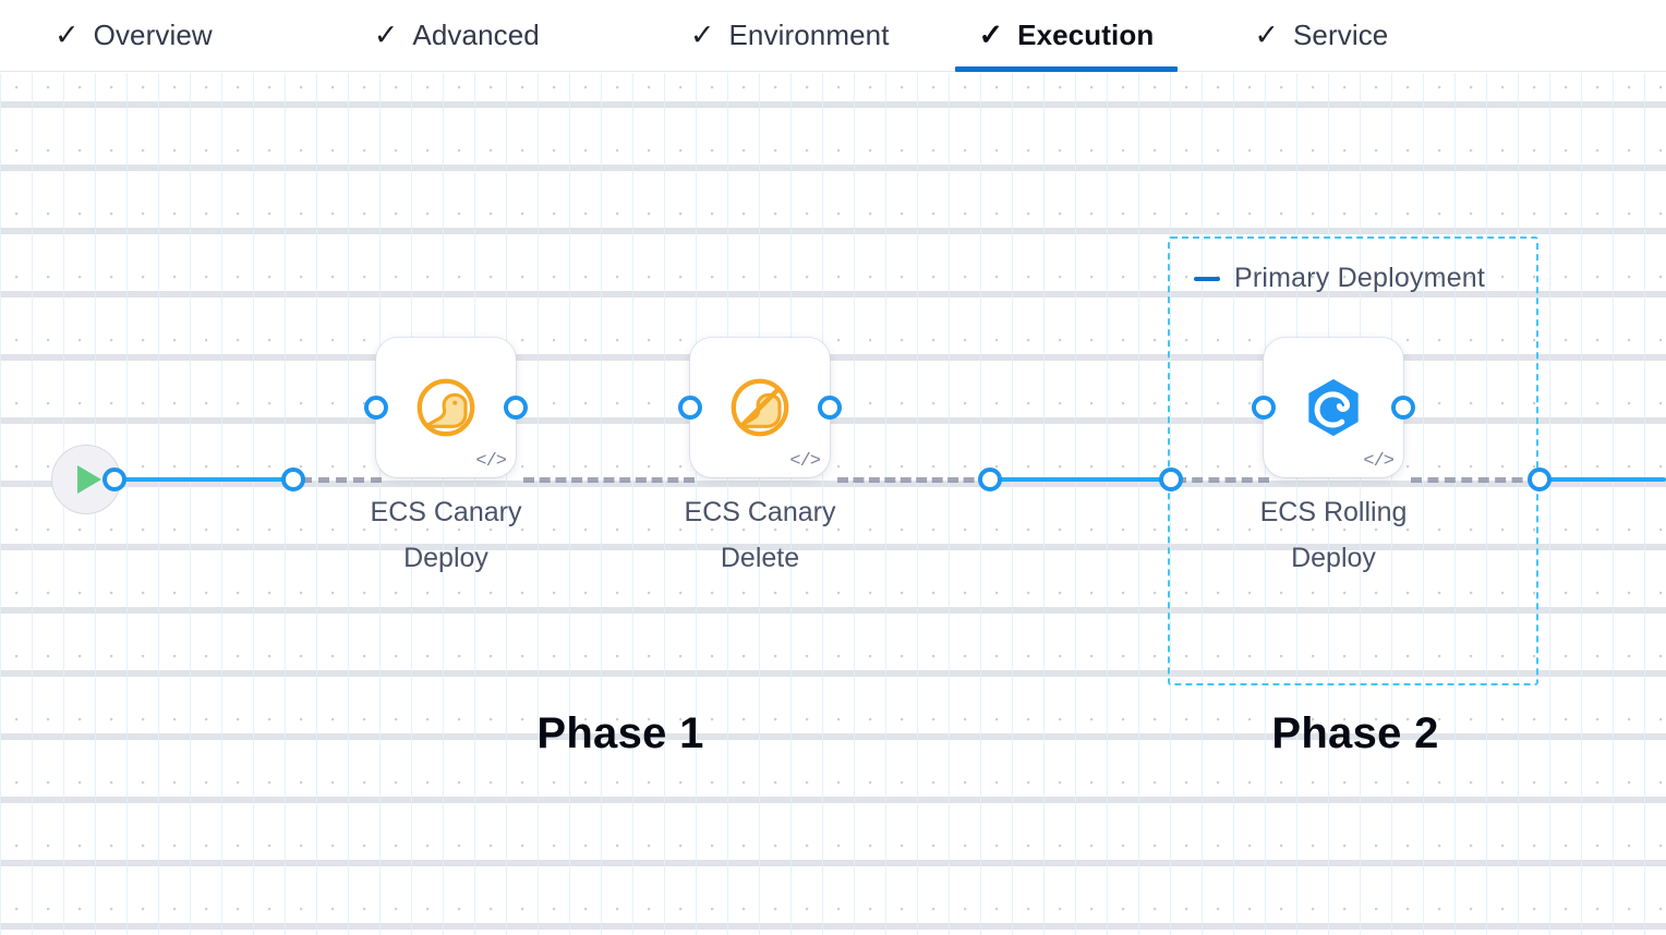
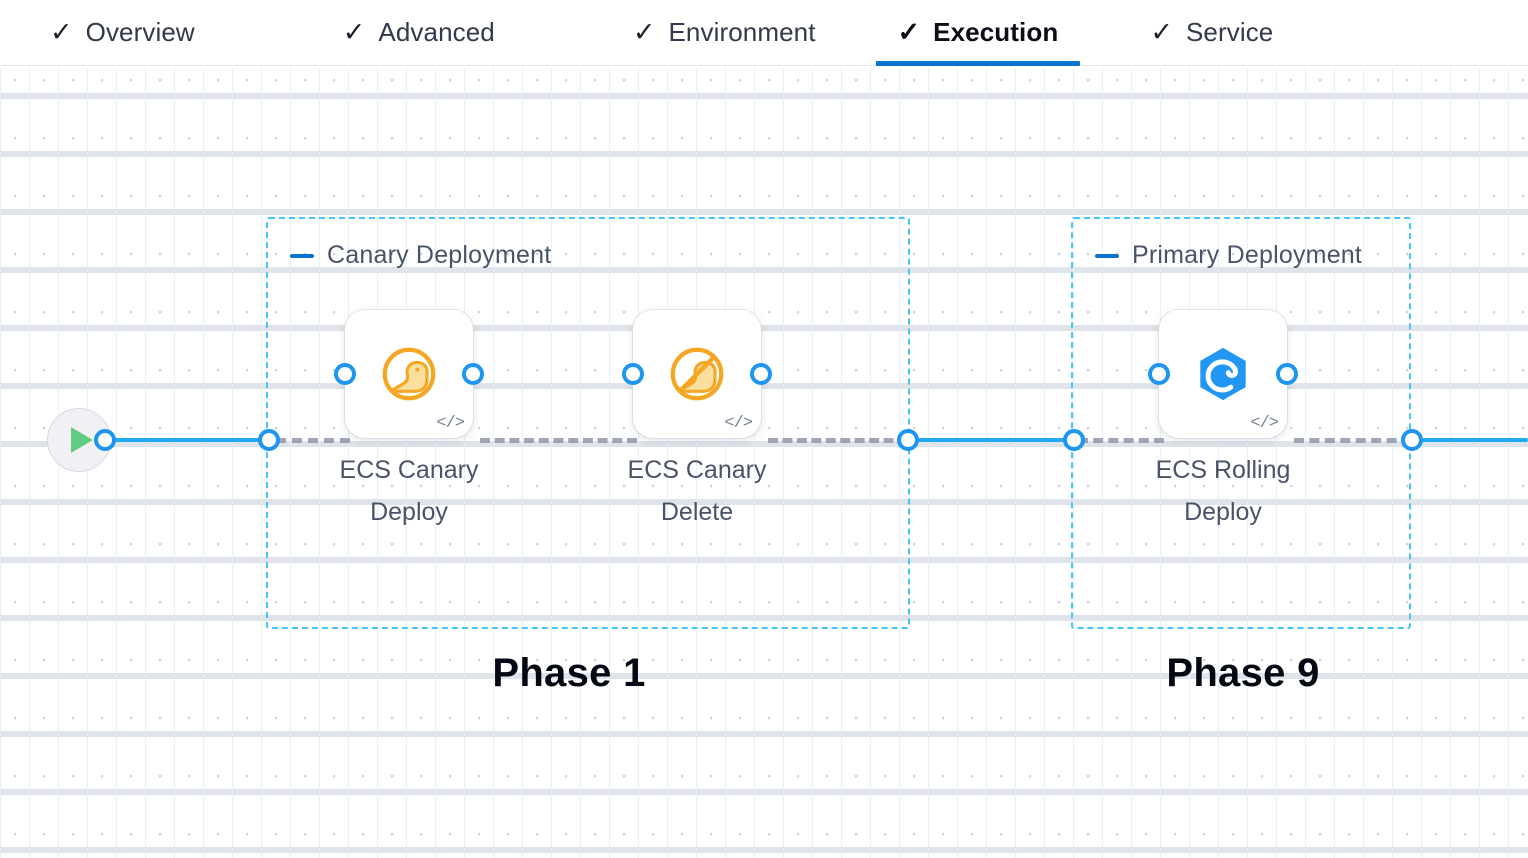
  ✓
  Overview
  ✓
  Advanced
  ✓
  Environment
  ✓
  Execution
  ✓
  Service
+ Canary Deployment
  Primary Deployment
  </>
  ECS Canary
  Deploy
  </>
  ECS Canary
  Delete
  </>
  ECS Rolling
  Deploy
  Phase 1
- Phase 2
+ Phase 9
